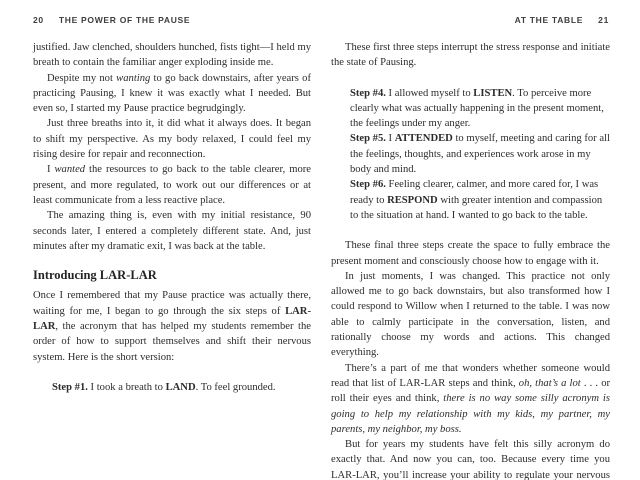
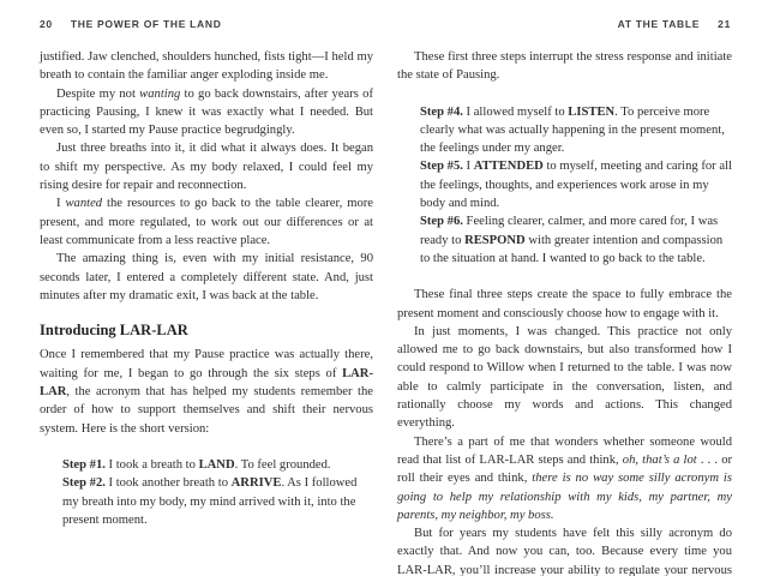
- 20 THE POWER OF THE PAUSE
+ 20 THE POWER OF THE LAND
  AT THE TABLE 21
  justified. Jaw clenched, shoulders hunched, fists tight—I held my breath to contain the familiar anger exploding inside me.
  Despite my not wanting to go back downstairs, after years of practicing Pausing, I knew it was exactly what I needed. But even so, I started my Pause practice begrudgingly.
  Just three breaths into it, it did what it always does. It began to shift my perspective. As my body relaxed, I could feel my rising desire for repair and reconnection.
  I wanted the resources to go back to the table clearer, more present, and more regulated, to work out our differences or at least communicate from a less reactive place.
  The amazing thing is, even with my initial resistance, 90 seconds later, I entered a completely different state. And, just minutes after my dramatic exit, I was back at the table.
  Introducing LAR-LAR
  Once I remembered that my Pause practice was actually there, waiting for me, I began to go through the six steps of LAR-LAR, the acronym that has helped my students remember the order of how to support themselves and shift their nervous system. Here is the short version:
  Step #1. I took a breath to LAND. To feel grounded.
+ Step #2. I took another breath to ARRIVE. As I followed my breath into my body, my mind arrived with it, into the present moment.
  These first three steps interrupt the stress response and initiate the state of Pausing.
  Step #4. I allowed myself to LISTEN. To perceive more clearly what was actually happening in the present moment, the feelings under my anger.
  Step #5. I ATTENDED to myself, meeting and caring for all the feelings, thoughts, and experiences work arose in my body and mind.
  Step #6. Feeling clearer, calmer, and more cared for, I was ready to RESPOND with greater intention and compassion to the situation at hand. I wanted to go back to the table.
  These final three steps create the space to fully embrace the present moment and consciously choose how to engage with it.
  In just moments, I was changed. This practice not only allowed me to go back downstairs, but also transformed how I could respond to Willow when I returned to the table. I was now able to calmly participate in the conversation, listen, and rationally choose my words and actions. This changed everything.
  There’s a part of me that wonders whether someone would read that list of LAR-LAR steps and think, oh, that’s a lot . . . or roll their eyes and think, there is no way some silly acronym is going to help my relationship with my kids, my partner, my parents, my neighbor, my boss.
  But for years my students have felt this silly acronym do exactly that. And now you can, too. Because every time you LAR-LAR, you’ll increase your ability to regulate your nervous
